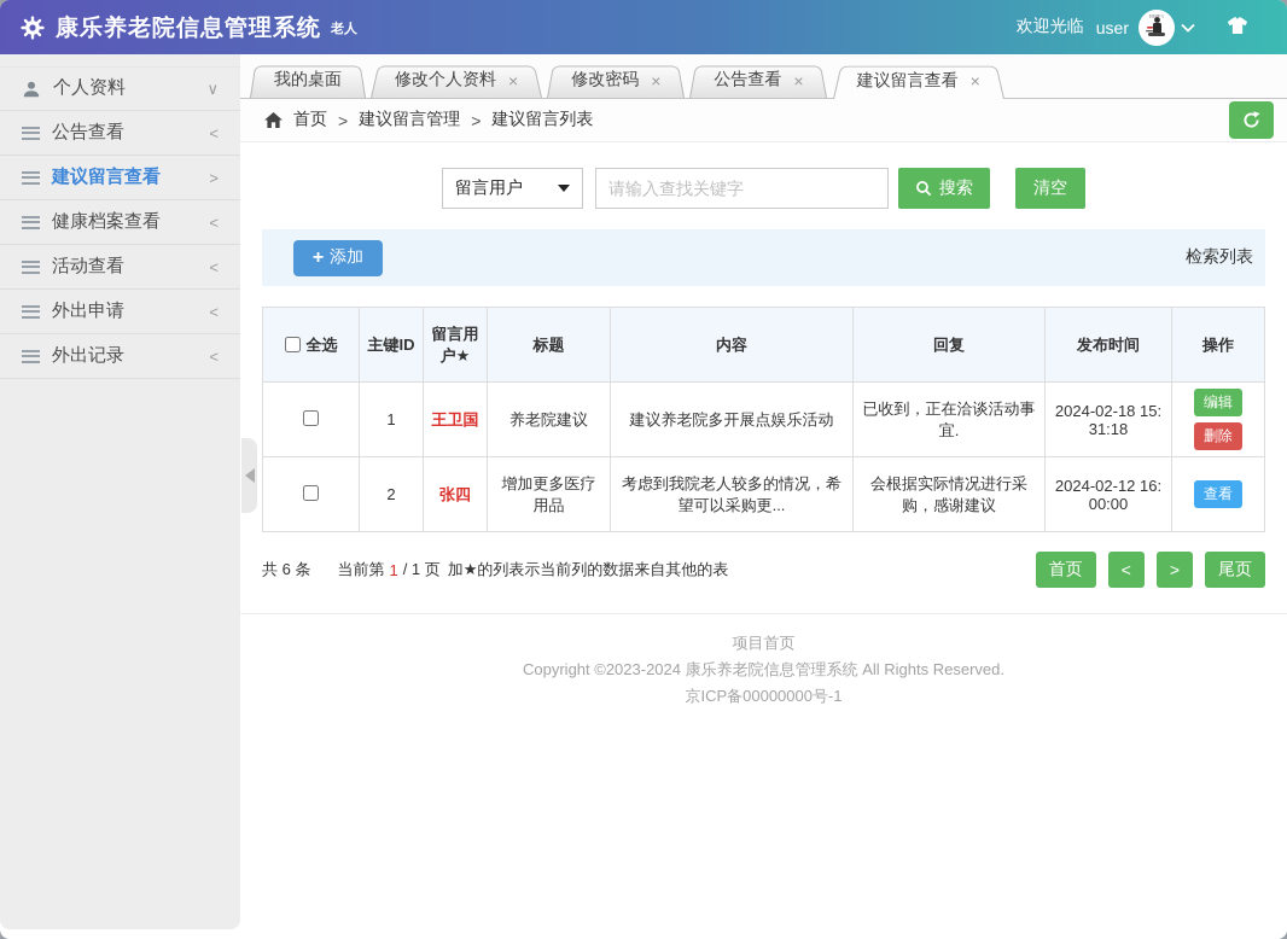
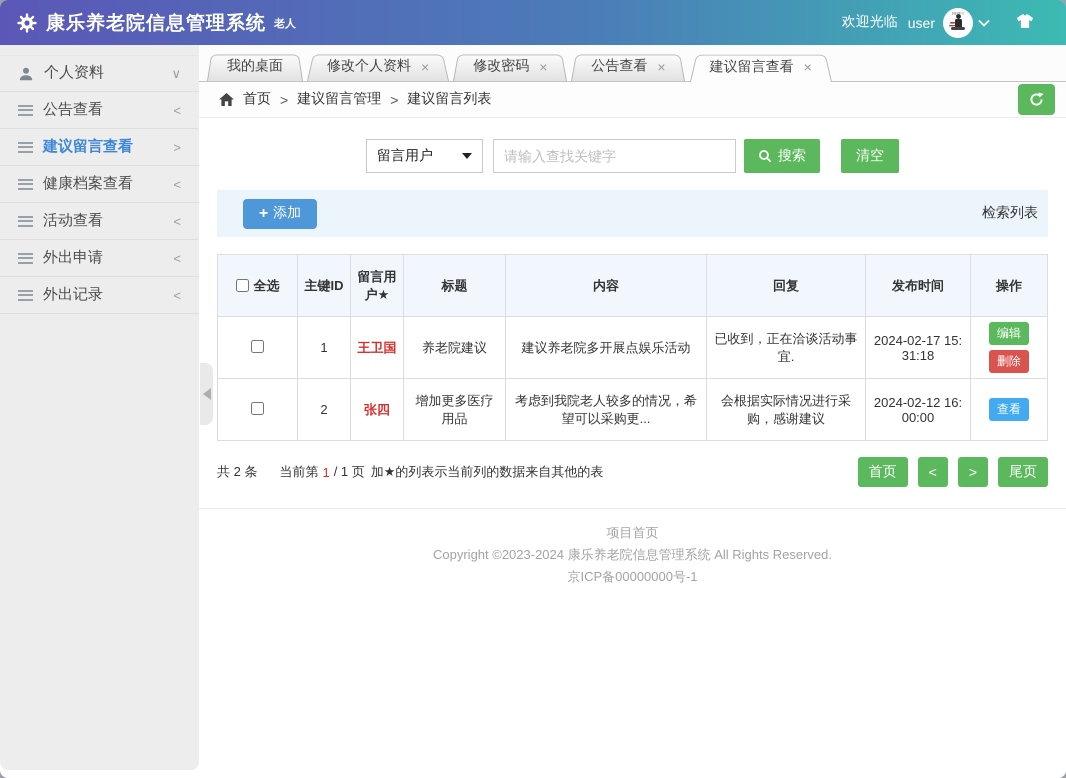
  康乐养老院信息管理系统
  老人
  欢迎光临
  user
  个人资料
  ∨
  公告查看
  <
  建议留言查看
  >
  健康档案查看
  <
  活动查看
  <
  外出申请
  <
  外出记录
  <
  我的桌面
  修改个人资料
  ×
  修改密码
  ×
  公告查看
  ×
  建议留言查看
  ×
  首页
  >
  建议留言管理
  >
  建议留言列表
  留言用户
  请输入查找关键字
  搜索
  清空
  +
  添加
  检索列表
  全选	主键ID	留言用户★	标题	内容	回复	发布时间	操作
- 	1	王卫国	养老院建议	建议养老院多开展点娱乐活动	已收到，正在洽谈活动事宜.	2024-02-18 15:31:18	编辑 删除
+ 	1	王卫国	养老院建议	建议养老院多开展点娱乐活动	已收到，正在洽谈活动事宜.	2024-02-17 15:31:18	编辑 删除
  	2	张四	增加更多医疗用品	考虑到我院老人较多的情况，希望可以采购更...	会根据实际情况进行采购，感谢建议	2024-02-12 16:00:00	查看
- 共 6 条
+ 共 2 条
  当前第
  1
  / 1 页
  加★的列表示当前列的数据来自其他的表
  首页
  <
  >
  尾页
  项目首页
  Copyright ©2023-2024 康乐养老院信息管理系统 All Rights Reserved.
  京ICP备00000000号-1
